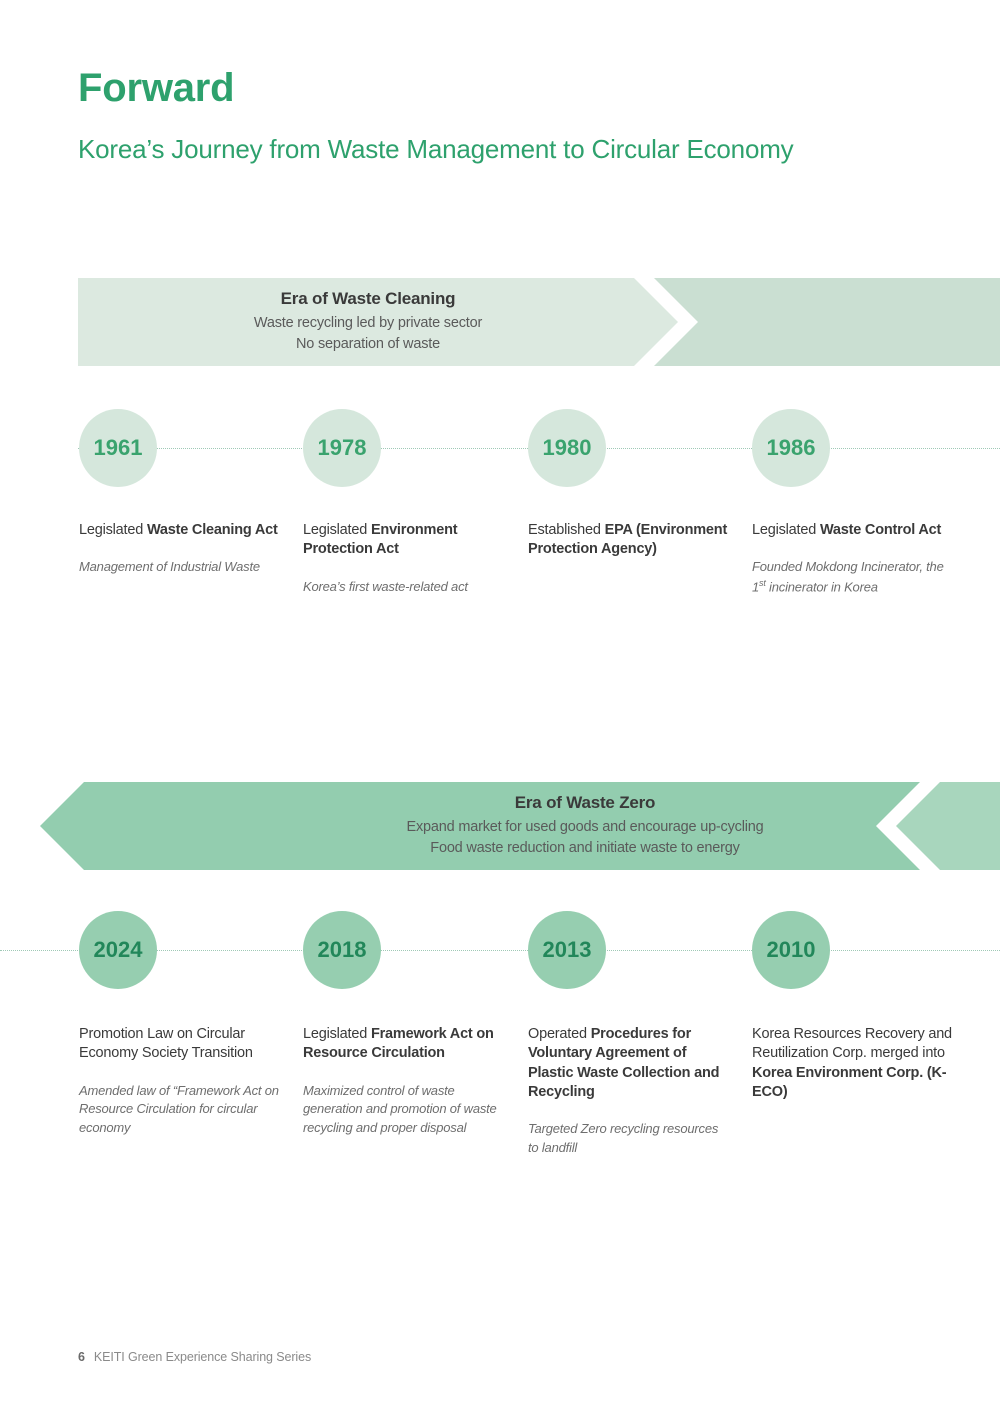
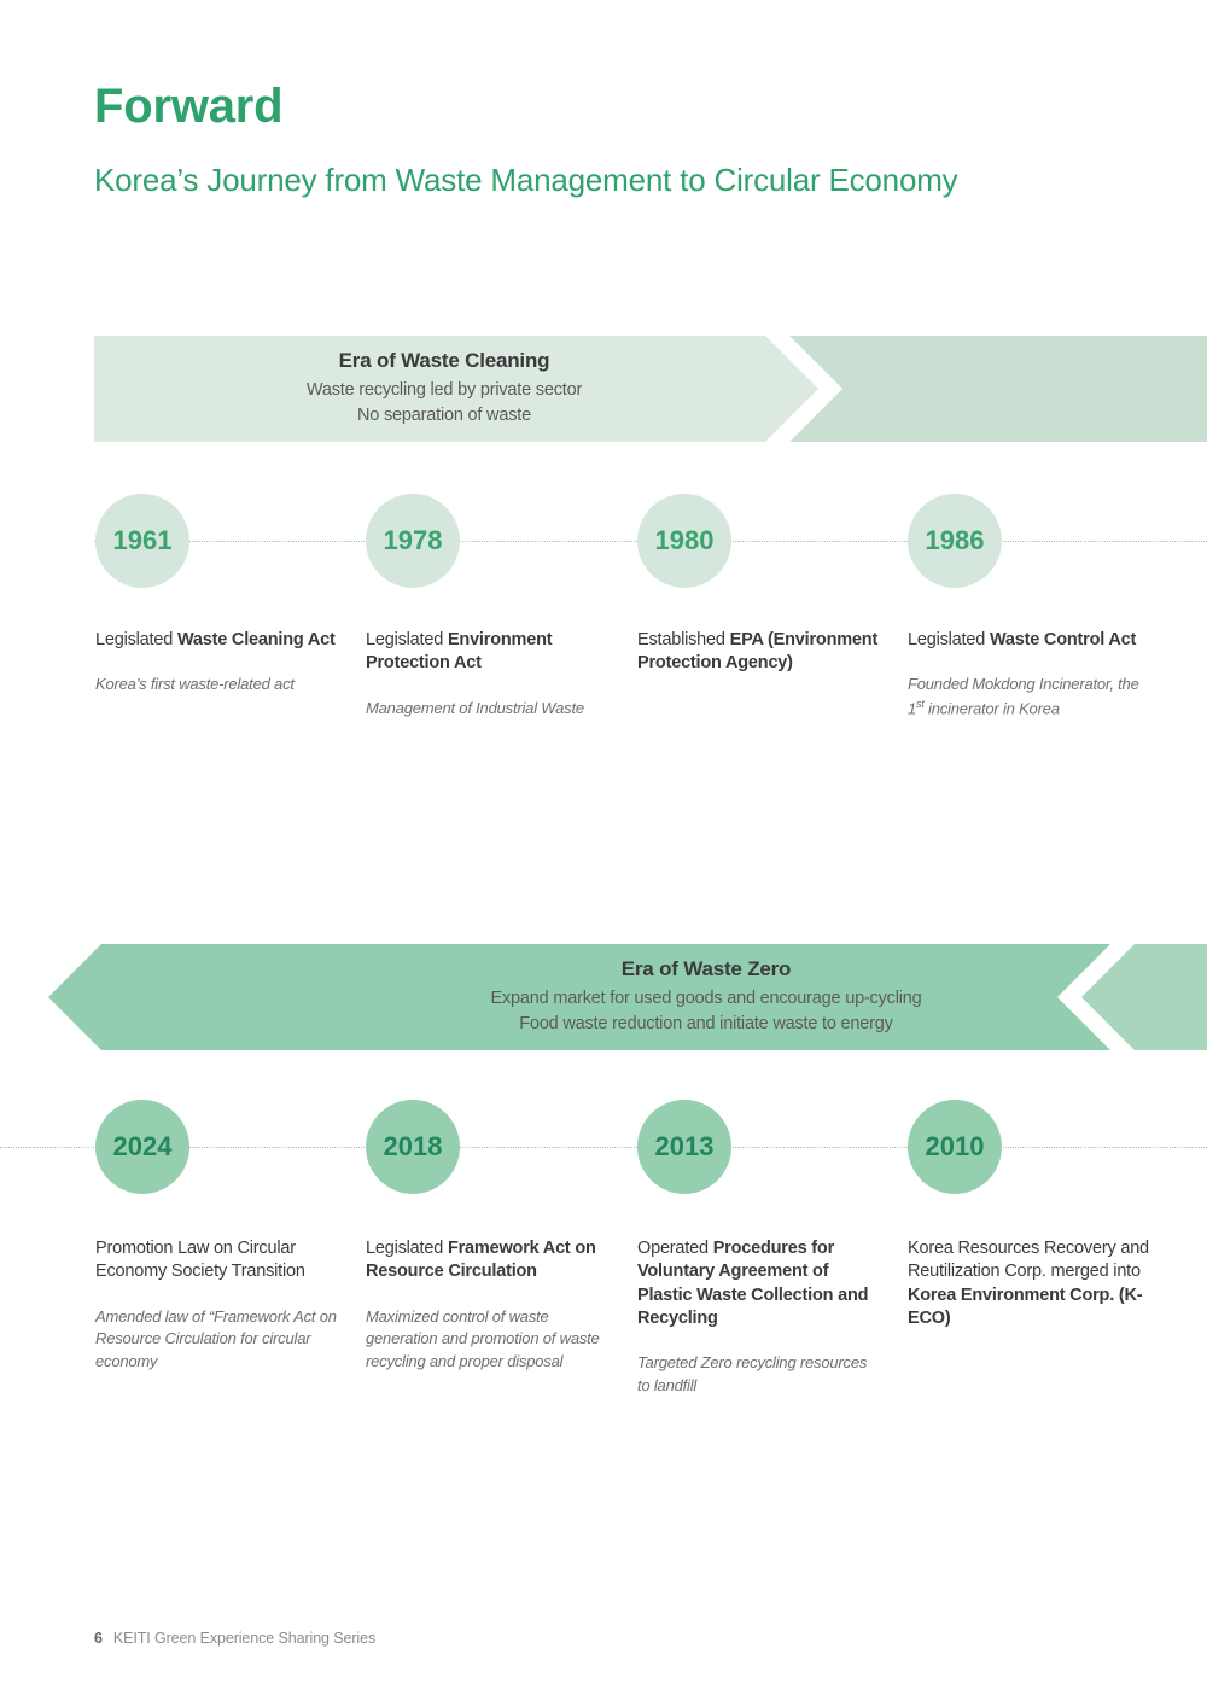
  Forward
  Korea’s Journey from Waste Management to Circular Economy
  Era of Waste Cleaning
  Waste recycling led by private sector
  No separation of waste
  1961
  1978
  1980
  1986
  Legislated Waste Cleaning Act
- Management of Industrial Waste
+ Korea’s first waste-related act
  Legislated Environment Protection Act
- Korea’s first waste-related act
+ Management of Industrial Waste
  Established EPA (Environment Protection Agency)
  Legislated Waste Control Act
  Founded Mokdong Incinerator, the 1st incinerator in Korea
  Era of Waste Zero
  Expand market for used goods and encourage up-cycling
  Food waste reduction and initiate waste to energy
  2024
  2018
  2013
  2010
  Promotion Law on Circular Economy Society Transition
  Amended law of “Framework Act on Resource Circulation for circular economy
  Legislated Framework Act on Resource Circulation
  Maximized control of waste generation and promotion of waste recycling and proper disposal
  Operated Procedures for Voluntary Agreement of Plastic Waste Collection and Recycling
  Targeted Zero recycling resources to landfill
  Korea Resources Recovery and Reutilization Corp. merged into Korea Environment Corp. (K-ECO)
  6 KEITI Green Experience Sharing Series
